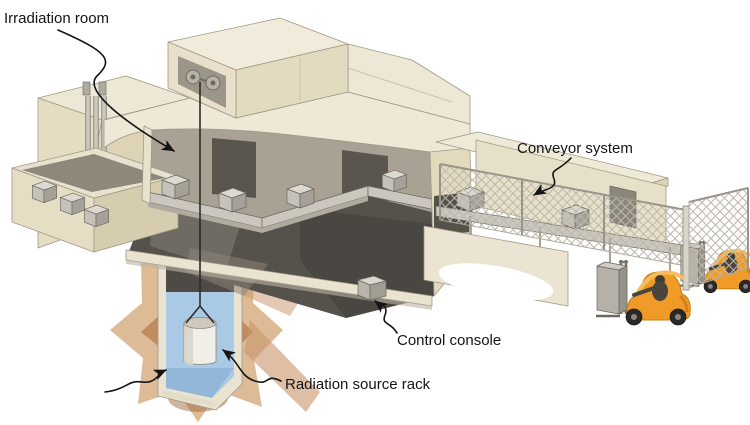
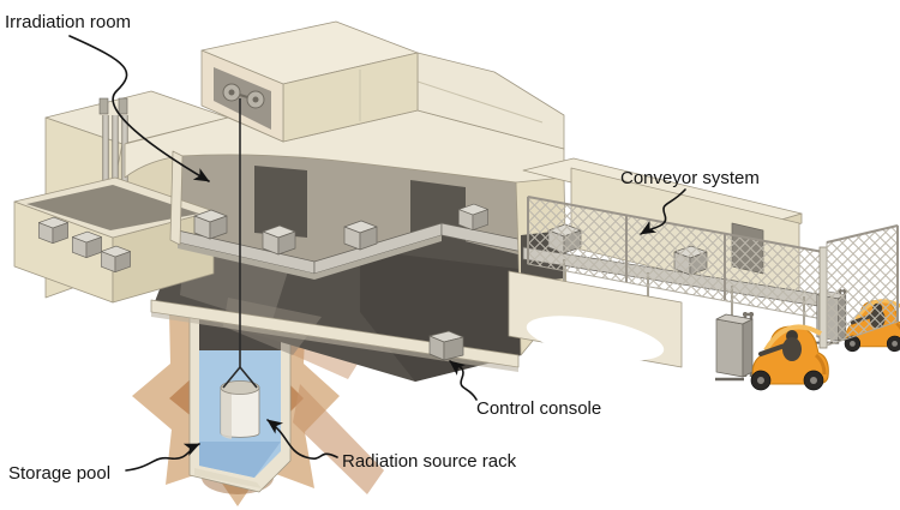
  Irradiation room
  Conveyor system
  Control console
+ Storage pool
  Radiation source rack
